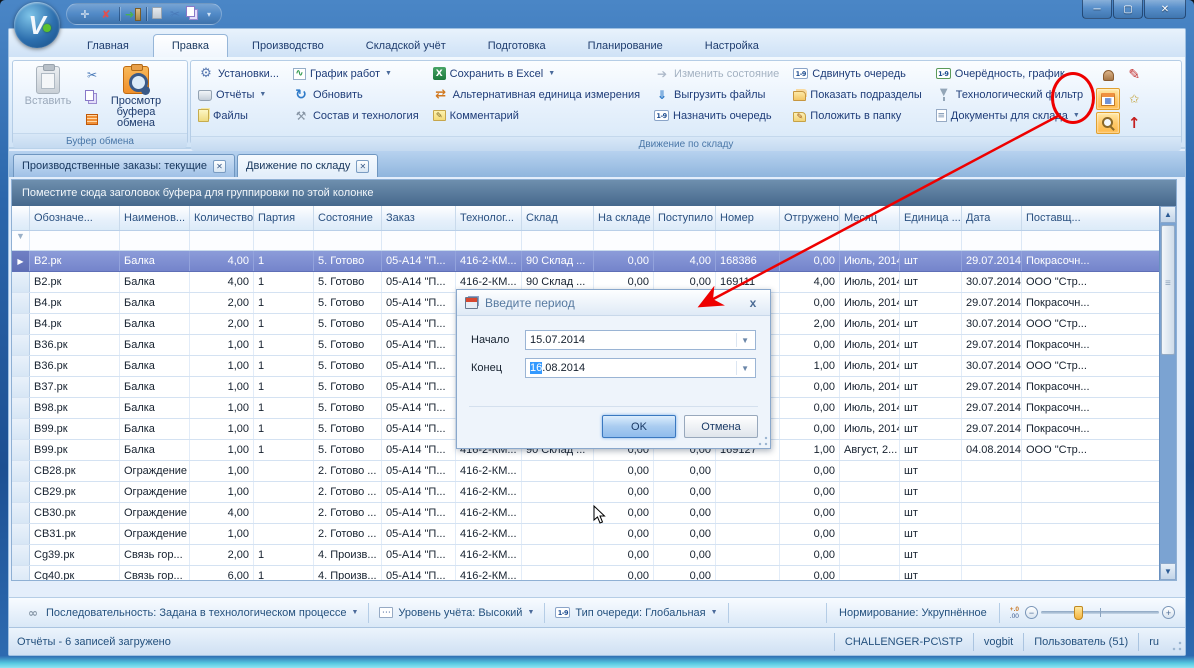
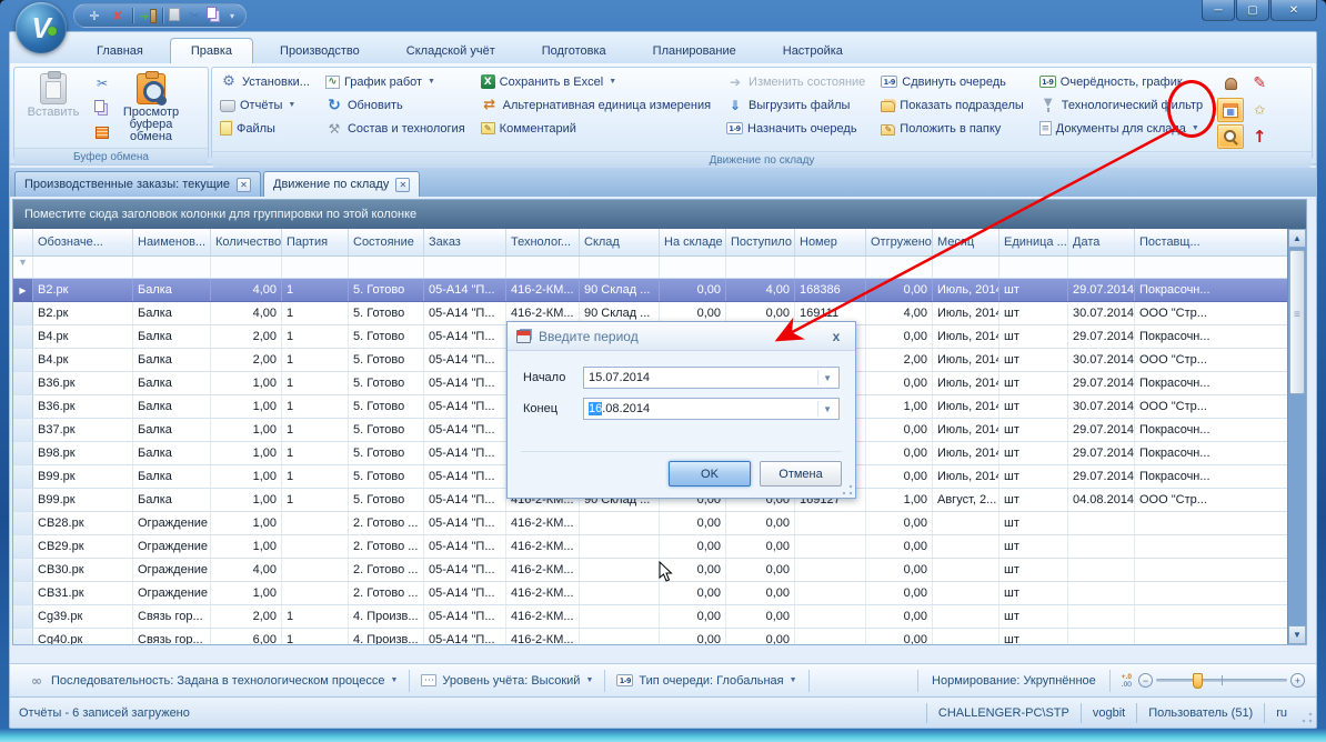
  V
  ▾
  ─
  ▢
  ✕
  Главная
  Правка
  Производство
  Складской учёт
  Подготовка
  Планирование
  Настройка
  Вставить
  Просмотр буфера обмена
  Буфер обмена
  Установки...
  Отчёты
  Файлы
  График работ
  Обновить
  Состав и технология
  Сохранить в Excel
  Альтернативная единица измерения
  Комментарий
  Изменить состояние
  Выгрузить файлы
  Назначить очередь
  Сдвинуть очередь
  Показать подразделы
  Положить в папку
  Очерёдность, график
  Технологический фильтр
  Документы для склада
  Движение по складу
  Производственные заказы: текущие
  ✕
  Движение по складу
  ✕
- Поместите сюда заголовок буфера для группировки по этой колонке
+ Поместите сюда заголовок колонки для группировки по этой колонке
  Обозначе...
  Наименов...
  Количество
  Партия
  Состояние
  Заказ
  Технолог...
  Склад
  На складе
  Поступило
  Номер
  Отгружено
  Месц
  Единица ...
  Дата
  Поставщ...
  ▼
  ▶
  B2.рк
  Балка
  4,00
  1
  5. Готово
  05-А14 "П...
  416-2-КМ...
  90 Склад ...
  0,00
  4,00
  168386
  0,00
  Июль, 2014
  шт
  29.07.2014
  Покрасочн...
  B2.рк
  Балка
  4,00
  1
  5. Готово
  05-А14 "П...
  416-2-КМ...
  90 Склад ...
  0,00
  0,00
  16911
  4,00
  Июль, 2014
  шт
  30.07.2014
  ООО "Стр...
  В4.рк
  Балка
  2,00
  1
  5. Готово
  05-А14 "П...
  0,00
  Июль, 2014
  шт
  29.07.2014
  Покрасочн...
  В4.рк
  Балка
  2,00
  1
  5. Готово
  05-А14 "П...
  2,00
  Июль, 2014
  шт
  30.07.2014
  ООО "Стр...
  В36.рк
  Балка
  1,00
  1
  5. Готово
  05-А14 "П...
  0,00
  Июль, 2014
  шт
  29.07.2014
  Покрасочн...
  В36.рк
  Балка
  1,00
  1
  5. Готово
  05-А14 "П...
  1,00
  Июль, 2014
  шт
  30.07.2014
  ООО "Стр...
  В37.рк
  Балка
  1,00
  1
  5. Готово
  05-А14 "П...
  0,00
  Июль, 2014
  шт
  29.07.2014
  Покрасочн...
  В98.рк
  Балка
  1,00
  1
  5. Готово
  05-А14 "П...
  0,00
  Июль, 2014
  шт
  29.07.2014
  Покрасочн...
  В99.рк
  Балка
  1,00
  1
  5. Готово
  05-А14 "П...
  0,00
  Июль, 2014
  шт
  29.07.2014
  Покрасочн...
  В99.рк
  Балка
  1,00
  1
  5. Готово
  05-А14 "П...
  416-2-КМ...
  90 Склад ...
  0,00
  0,00
  169127
  1,00
  Август, 2...
  шт
  04.08.2014
  ООО "Стр...
  СВ28.рк
  Ограждение
  1,00
  2. Готово ...
  05-А14 "П...
  416-2-КМ...
  0,00
  0,00
  0,00
  шт
  СВ29.рк
  Ограждение
  1,00
  2. Готово ...
  05-А14 "П...
  416-2-КМ...
  0,00
  0,00
  0,00
  шт
  СВ30.рк
  Ограждение
  4,00
  2. Готово ...
  05-А14 "П...
  416-2-КМ...
  0,00
  0,00
  0,00
  шт
  СВ31.рк
  Ограждение
  1,00
  2. Готово ...
  05-А14 "П...
  416-2-КМ...
  0,00
  0,00
  0,00
  шт
  Сg39.рк
  Связь гор...
  2,00
  1
  4. Произв...
  05-А14 "П...
  416-2-КМ...
  0,00
  0,00
  0,00
  шт
  Сg40.рк
  Связь гор...
  6,00
  1
  4. Произв...
  05-А14 "П...
  416-2-КМ...
  0,00
  0,00
  0,00
  шт
  ▲
  ▼
  Последовательность: Задана в технологическом процессе
  Уровень учёта: Высокий
  Тип очереди: Глобальная
  Нормирование: Укрупнённое
  −
  +
  Отчёты - 6 записей загружено
  CHALLENGER-PC\STP
  vogbit
  Пользователь (51)
  ru
  Введите период
  x
  Начало
  15.07.2014
  ▼
  Конец
  16.08.2014
  ▼
  OK
  Отмена
